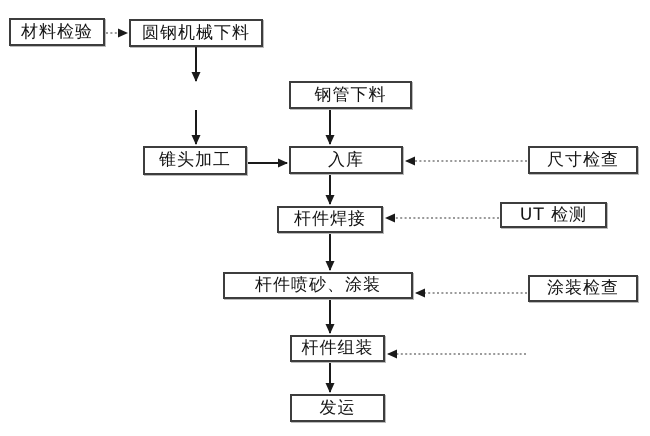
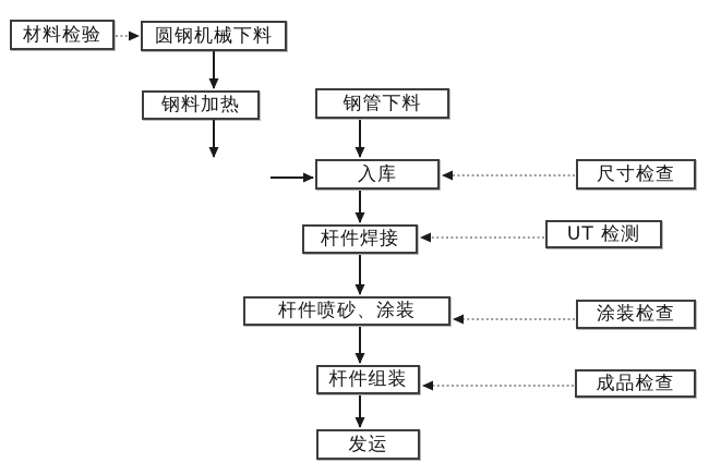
  材料检验
  圆钢机械下料
+ 钢料加热
  钢管下料
- 锥头加工
  入库
  尺寸检查
  杆件焊接
  UT 检测
  杆件喷砂、涂装
  涂装检查
  杆件组装
+ 成品检查
  发运
